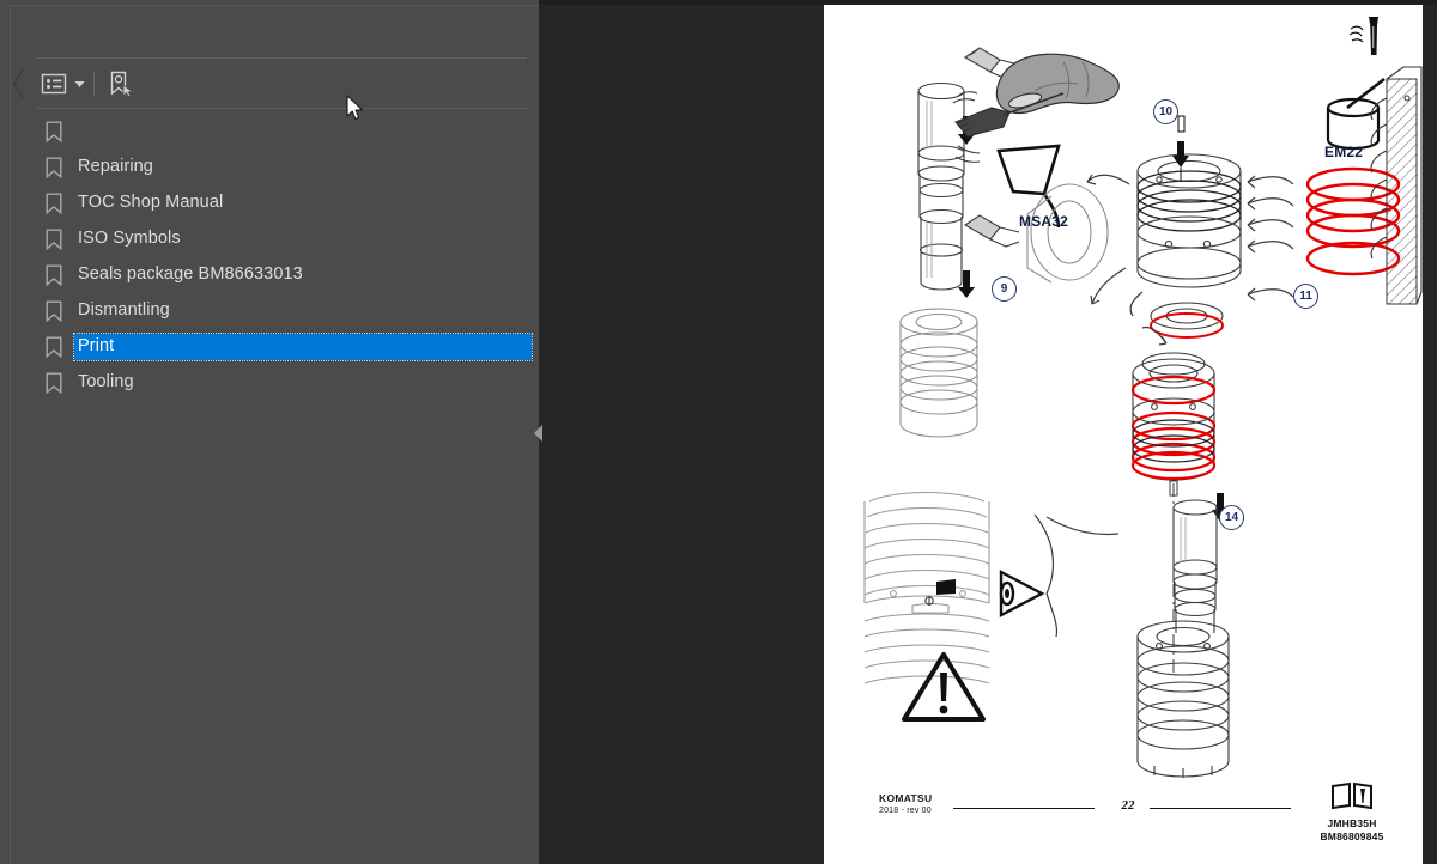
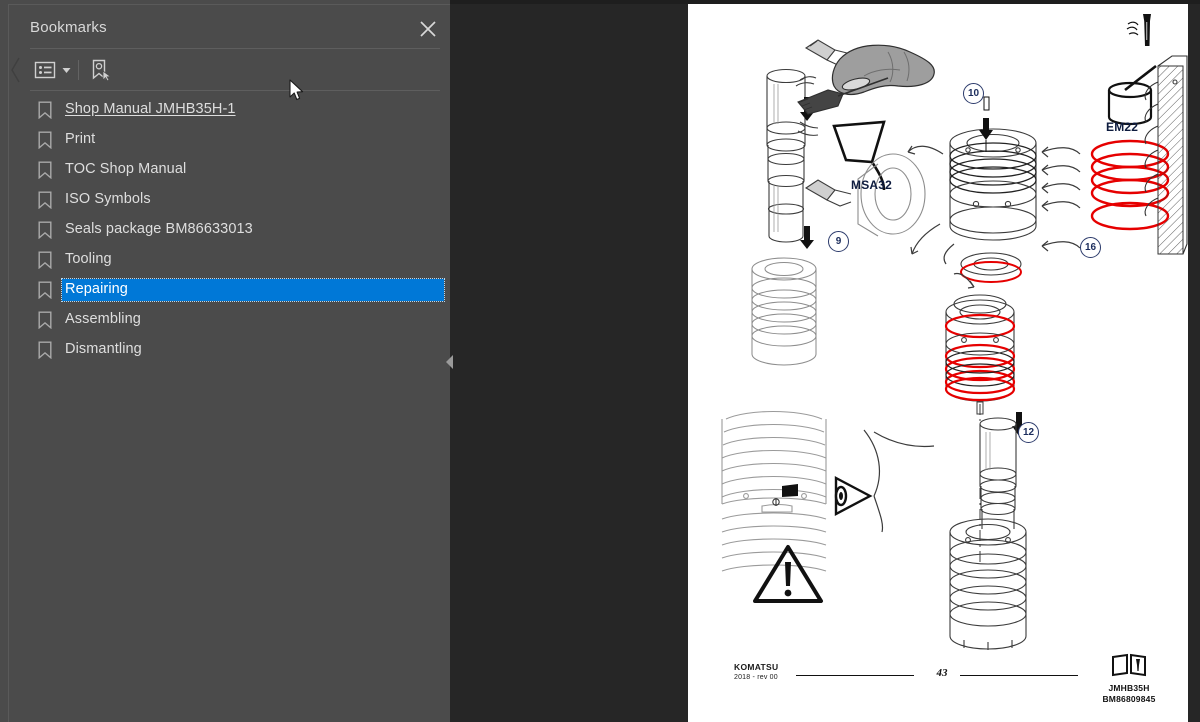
+ Bookmarks
+ Shop Manual JMHB35H-1
- Repairing
+ Print
  TOC Shop Manual
  ISO Symbols
  Seals package BM86633013
- Dismantling
+ Tooling
- Print
+ Repairing
+ Assembling
- Tooling
+ Dismantling
  MSA32
  EM22
  9
  10
- 11
+ 16
- 14
+ 12
  KOMATSU
- 22
+ 43
  JMHB35H
  BM86809845
